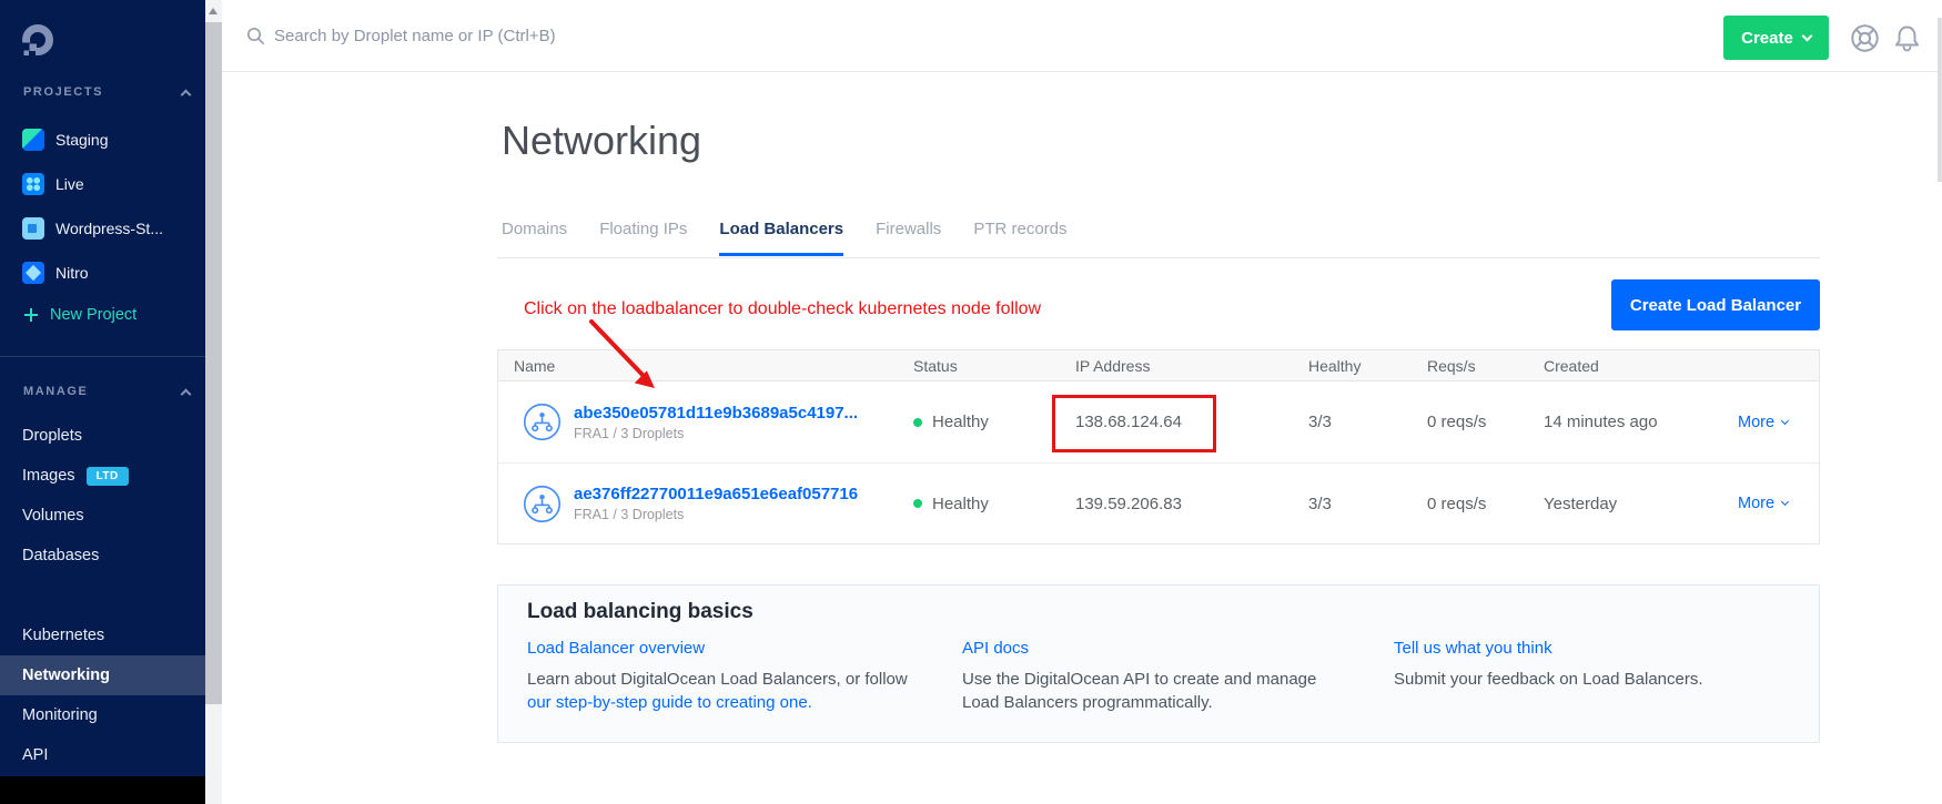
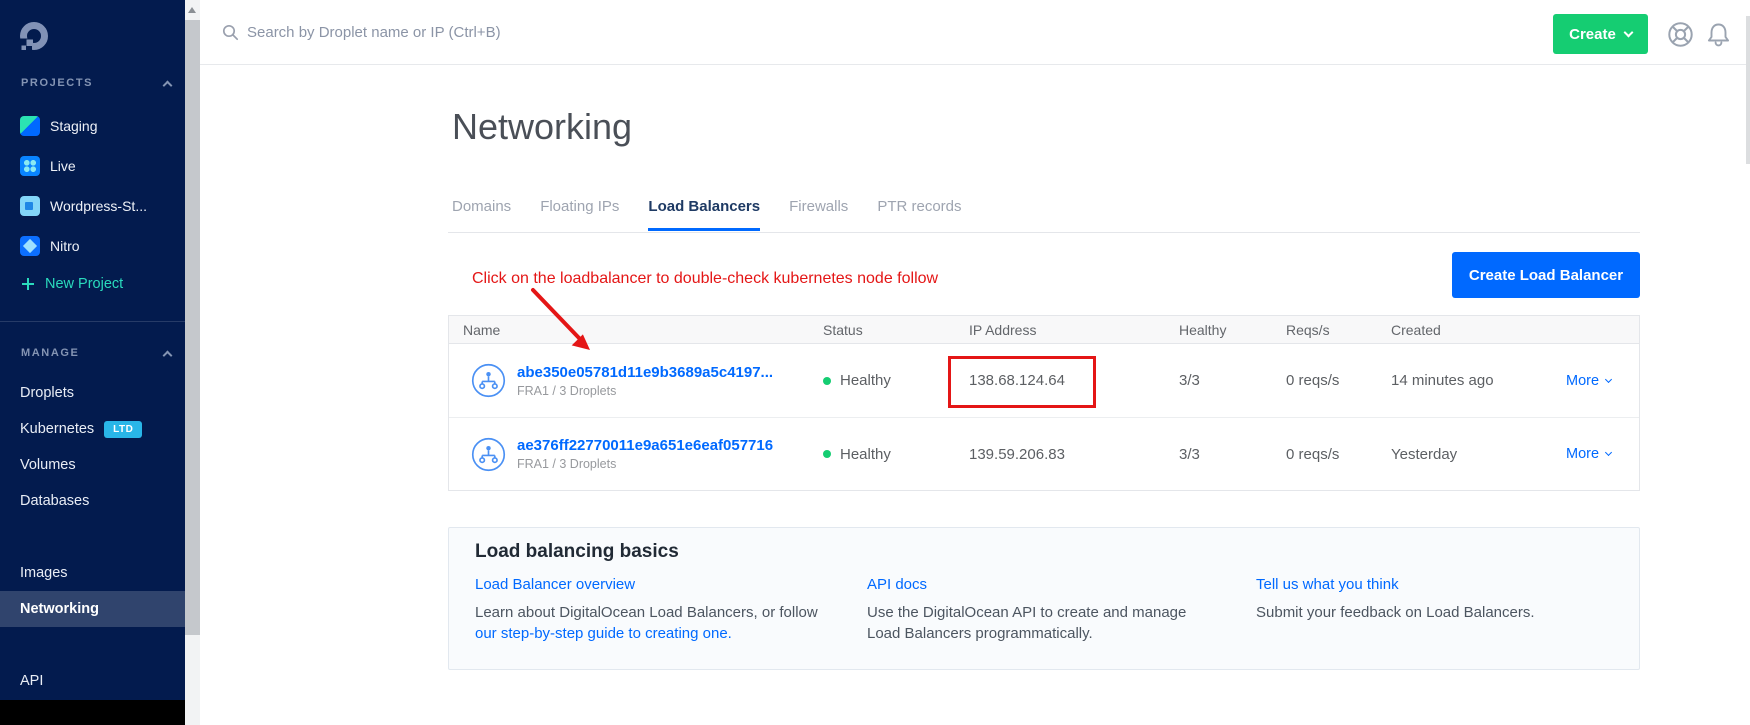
  PROJECTS
  Staging
  Live
  Wordpress-St...
  Nitro
  New Project
  MANAGE
  Droplets
- Images
+ Kubernetes
  LTD
  Volumes
  Databases
- Kubernetes
+ Images
  Networking
- Monitoring
  API
  Search by Droplet name or IP (Ctrl+B)
  Create
  Networking
  Domains
  Floating IPs
  Load Balancers
  Firewalls
  PTR records
  Click on the loadbalancer to double-check kubernetes node follow
  Create Load Balancer
  Name
  Status
  IP Address
  Healthy
  Reqs/s
  Created
  abe350e05781d11e9b3689a5c4197...
  FRA1 / 3 Droplets
  Healthy
  138.68.124.64
  3/3
  0 reqs/s
  14 minutes ago
  More
  ae376ff22770011e9a651e6eaf057716
  FRA1 / 3 Droplets
  Healthy
  139.59.206.83
  3/3
  0 reqs/s
  Yesterday
  More
  Load balancing basics
  Load Balancer overview
  Learn about DigitalOcean Load Balancers, or follow our step-by-step guide to creating one.
  API docs
  Use the DigitalOcean API to create and manage Load Balancers programmatically.
  Tell us what you think
  Submit your feedback on Load Balancers.
